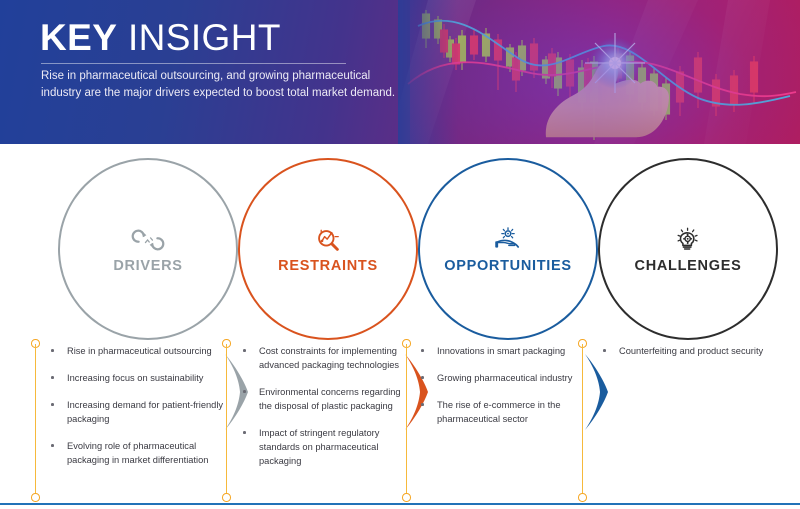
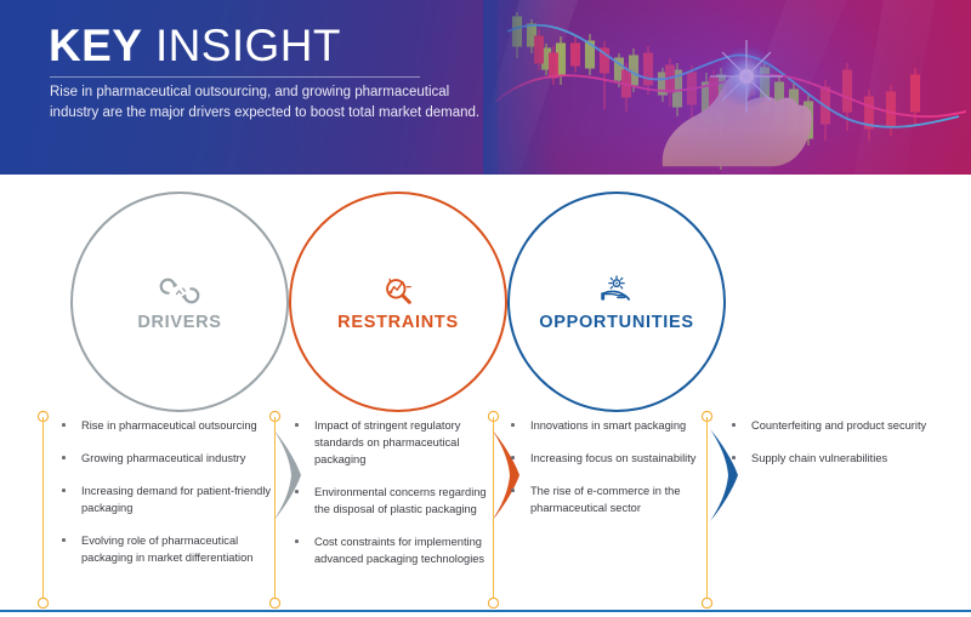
  KEY INSIGHT
  Rise in pharmaceutical outsourcing, and growing pharmaceutical industry are the major drivers expected to boost total market demand.
  DRIVERS
  RESTRAINTS
  OPPORTUNITIES
- CHALLENGES
  Rise in pharmaceutical outsourcing
- Increasing focus on sustainability
+ Growing pharmaceutical industry
  Increasing demand for patient-friendly packaging
  Evolving role of pharmaceutical packaging in market differentiation
- Cost constraints for implementing advanced packaging technologies
+ Impact of stringent regulatory standards on pharmaceutical packaging
  Environmental concerns regarding the disposal of plastic packaging
- Impact of stringent regulatory standards on pharmaceutical packaging
+ Cost constraints for implementing advanced packaging technologies
  Innovations in smart packaging
- Growing pharmaceutical industry
+ Increasing focus on sustainability
  The rise of e-commerce in the pharmaceutical sector
  Counterfeiting and product security
+ Supply chain vulnerabilities
